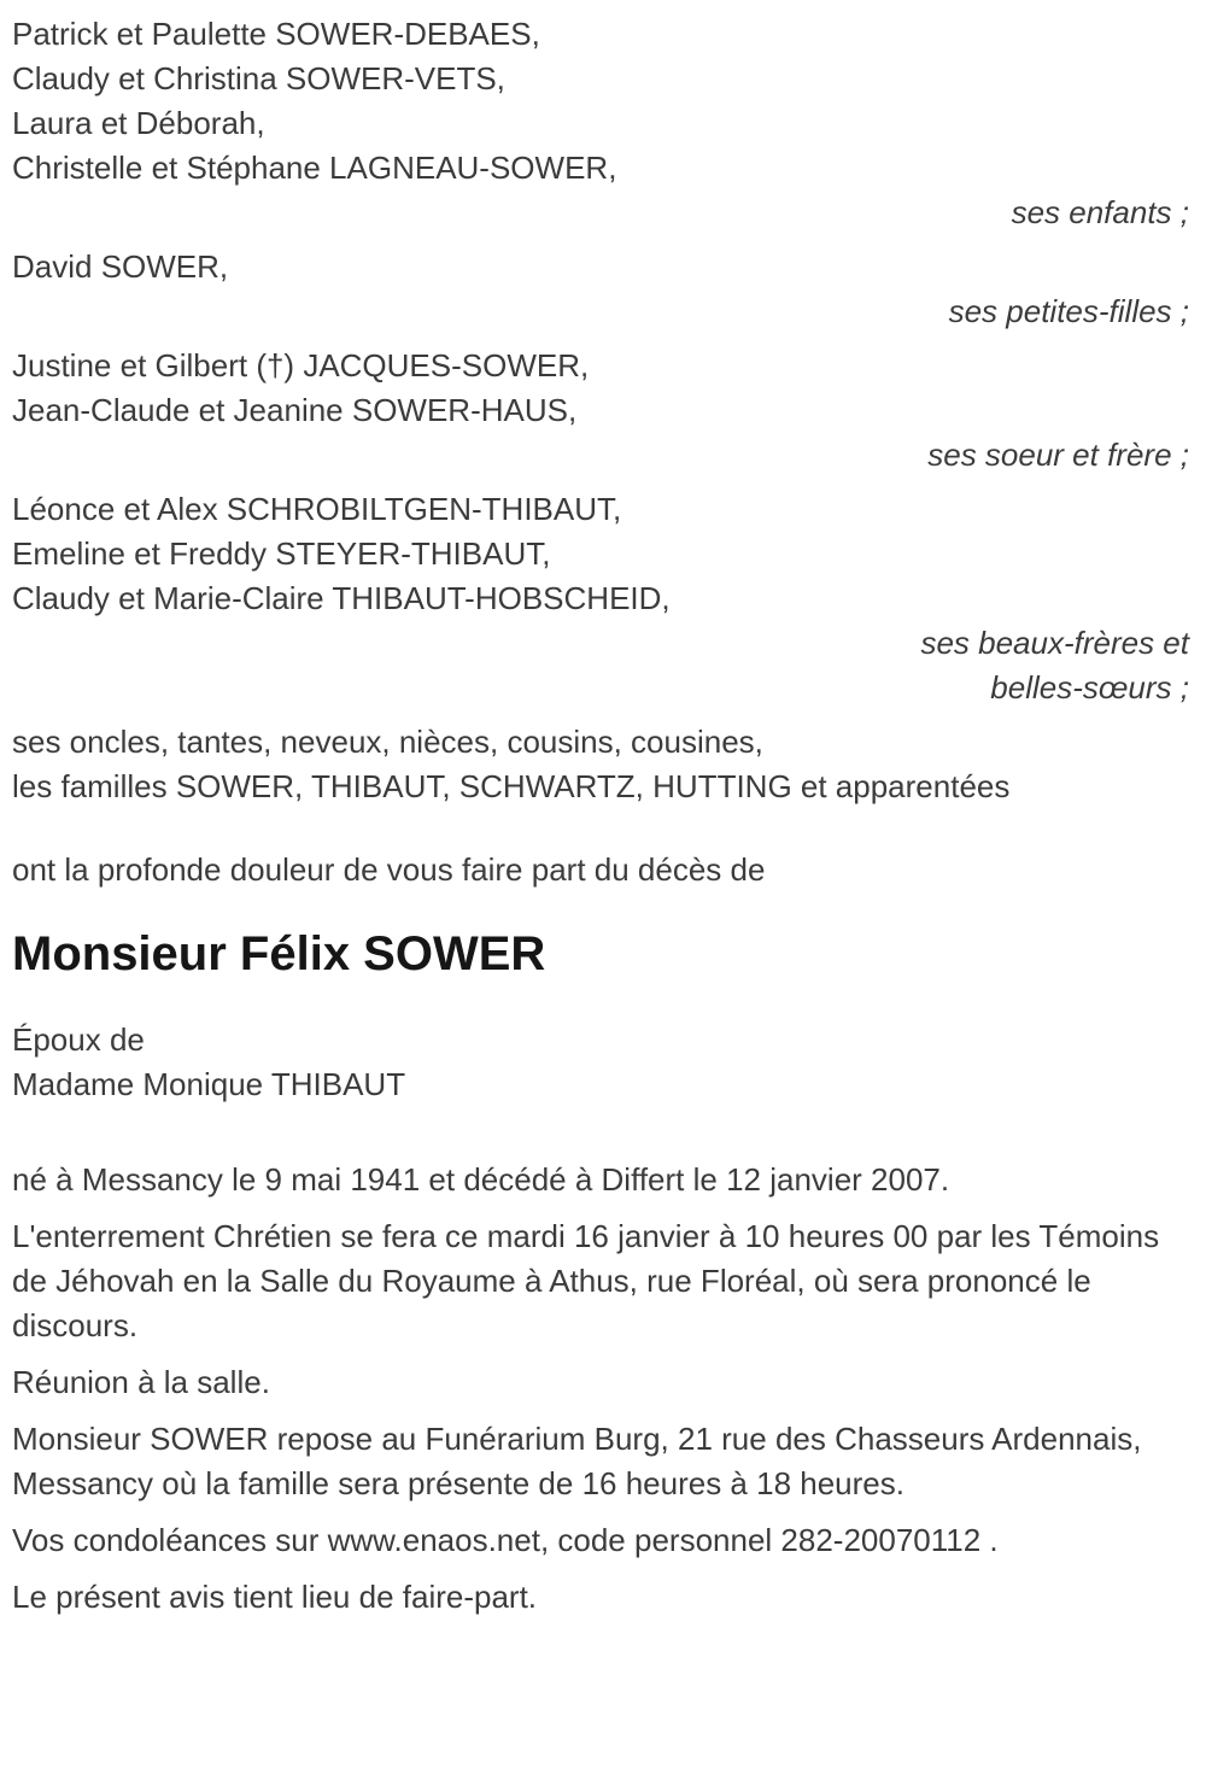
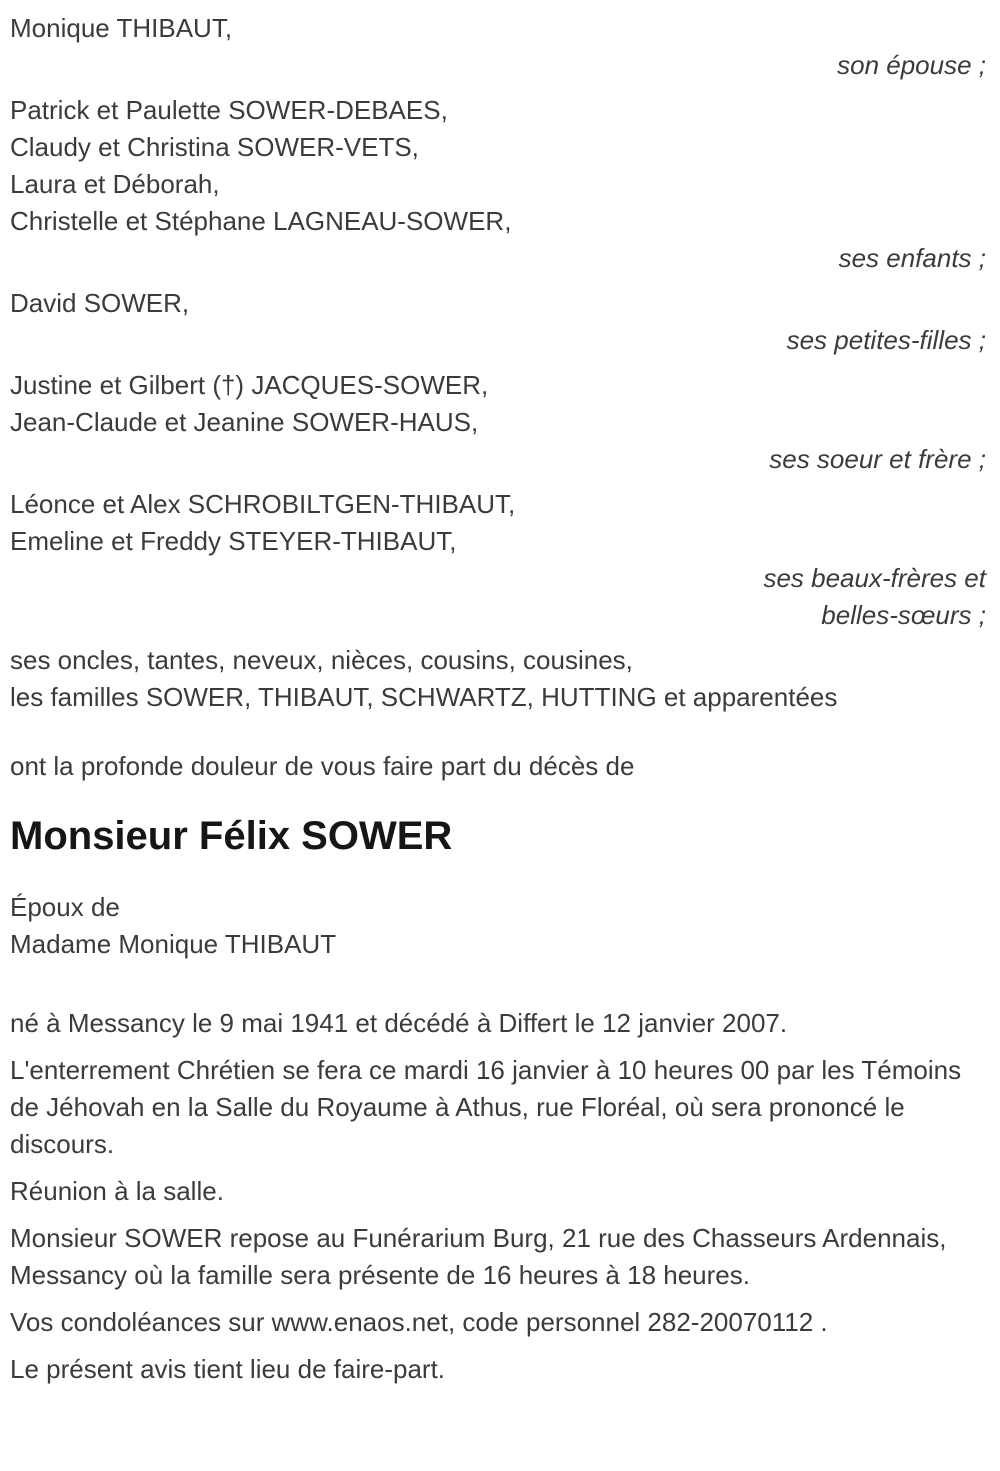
+ Monique THIBAUT,
+ son épouse ;
  Patrick et Paulette SOWER-DEBAES,
  Claudy et Christina SOWER-VETS,
  Laura et Déborah,
  Christelle et Stéphane LAGNEAU-SOWER,
  ses enfants ;
  David SOWER,
  ses petites-filles ;
  Justine et Gilbert (†) JACQUES-SOWER,
  Jean-Claude et Jeanine SOWER-HAUS,
  ses soeur et frère ;
  Léonce et Alex SCHROBILTGEN-THIBAUT,
  Emeline et Freddy STEYER-THIBAUT,
- Claudy et Marie-Claire THIBAUT-HOBSCHEID,
  ses beaux-frères et
  belles-sœurs ;
  ses oncles, tantes, neveux, nièces, cousins, cousines,
  les familles SOWER, THIBAUT, SCHWARTZ, HUTTING et apparentées
  ont la profonde douleur de vous faire part du décès de
  Monsieur Félix SOWER
  Époux de
  Madame Monique THIBAUT
  né à Messancy le 9 mai 1941 et décédé à Differt le 12 janvier 2007.
  L'enterrement Chrétien se fera ce mardi 16 janvier à 10 heures 00 par les Témoins de Jéhovah en la Salle du Royaume à Athus, rue Floréal, où sera prononcé le discours.
  Réunion à la salle.
  Monsieur SOWER repose au Funérarium Burg, 21 rue des Chasseurs Ardennais, Messancy où la famille sera présente de 16 heures à 18 heures.
  Vos condoléances sur www.enaos.net, code personnel 282-20070112 .
  Le présent avis tient lieu de faire-part.
